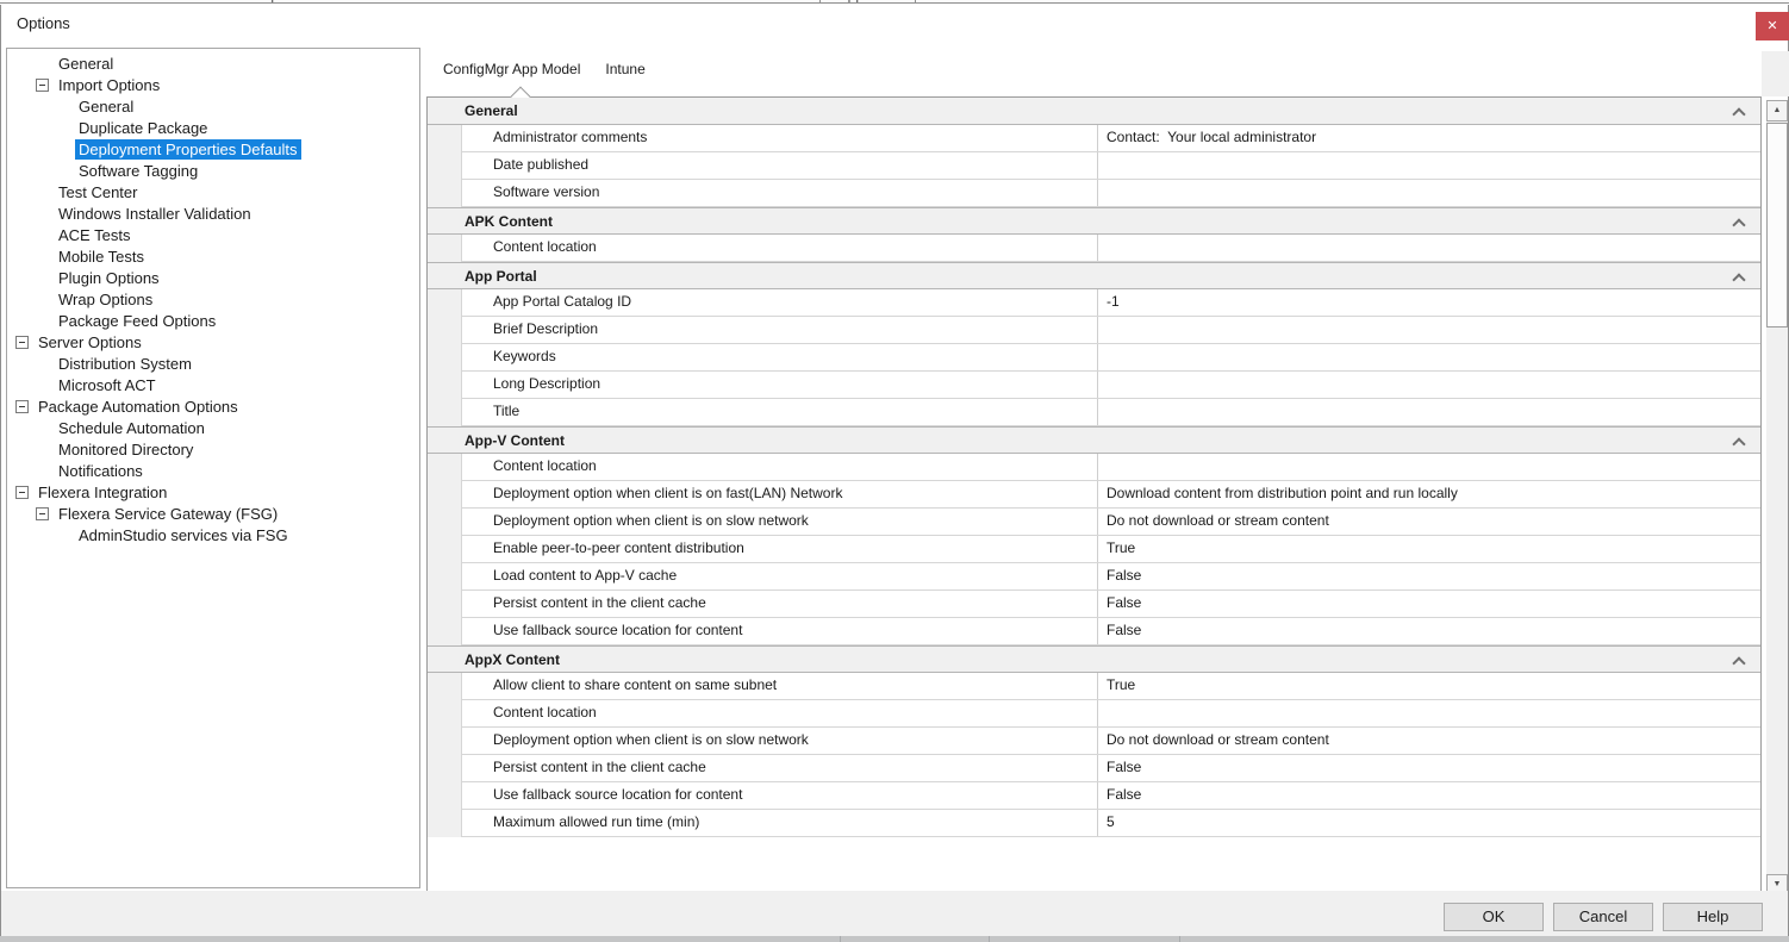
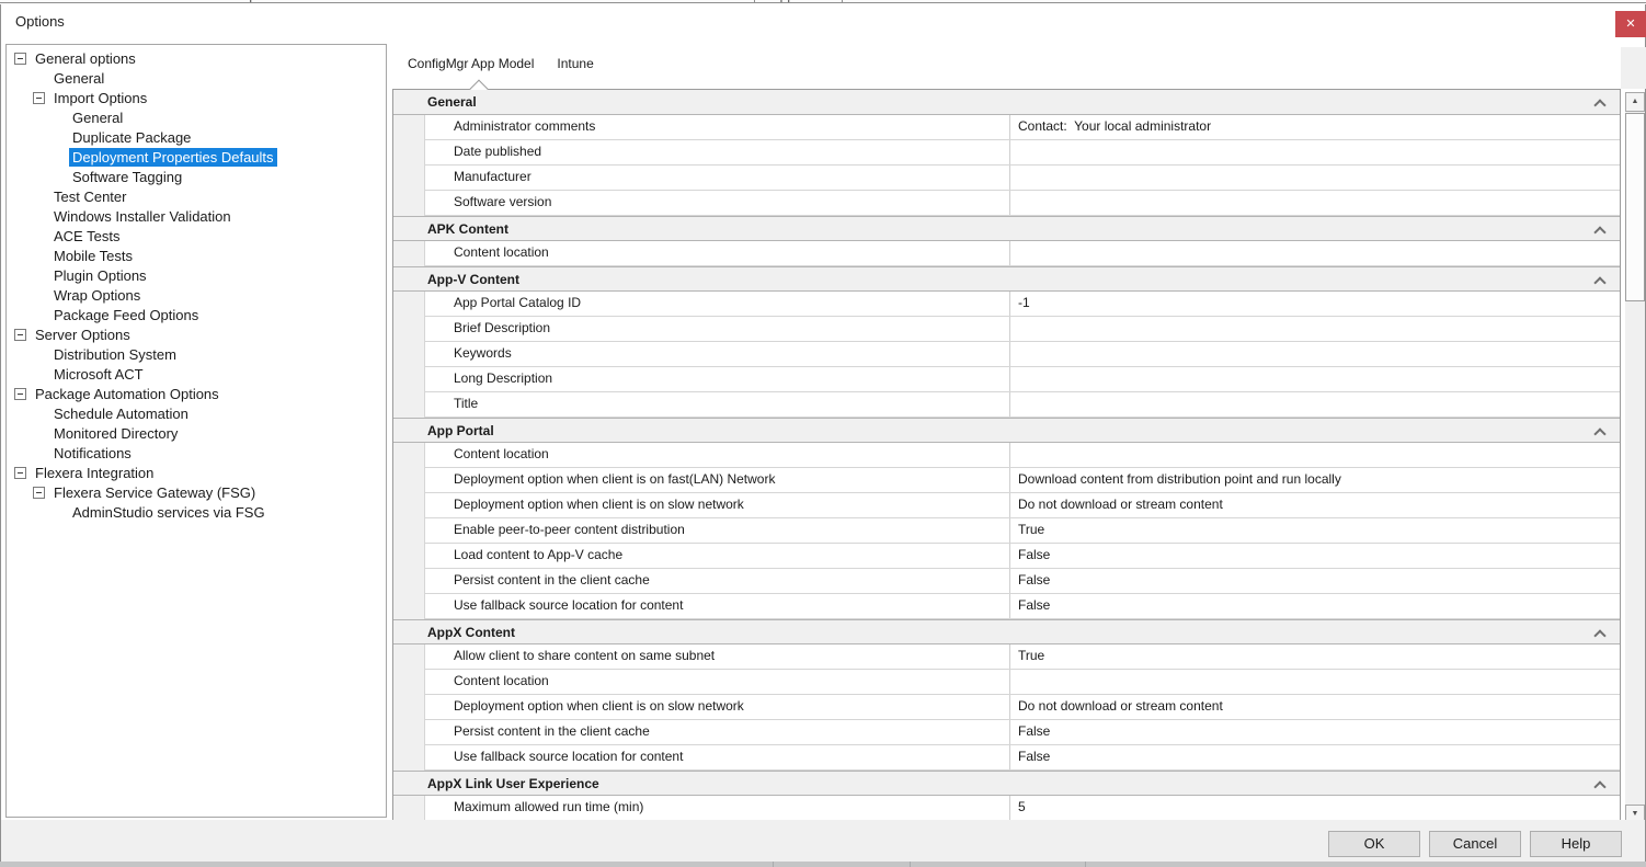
  Options
  ✕
+ General options
  General
  Import Options
  General
  Duplicate Package
  Deployment Properties Defaults
  Software Tagging
  Test Center
  Windows Installer Validation
  ACE Tests
  Mobile Tests
  Plugin Options
  Wrap Options
  Package Feed Options
  Server Options
  Distribution System
  Microsoft ACT
  Package Automation Options
  Schedule Automation
  Monitored Directory
  Notifications
  Flexera Integration
  Flexera Service Gateway (FSG)
  AdminStudio services via FSG
  ConfigMgr App Model
  Intune
  General
  Administrator comments
  Contact: Your local administrator
  Date published
+ Manufacturer
  Software version
  APK Content
  Content location
- App Portal
+ App-V Content
  App Portal Catalog ID
  -1
  Brief Description
  Keywords
  Long Description
  Title
- App-V Content
+ App Portal
  Content location
  Deployment option when client is on fast(LAN) Network
  Download content from distribution point and run locally
  Deployment option when client is on slow network
  Do not download or stream content
  Enable peer-to-peer content distribution
  True
  Load content to App-V cache
  False
  Persist content in the client cache
  False
  Use fallback source location for content
  False
  AppX Content
  Allow client to share content on same subnet
  True
  Content location
  Deployment option when client is on slow network
  Do not download or stream content
  Persist content in the client cache
  False
  Use fallback source location for content
  False
+ AppX Link User Experience
  Maximum allowed run time (min)
  5
  OK
  Cancel
  Help
